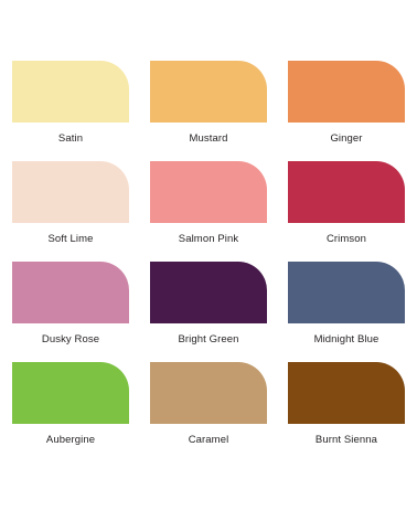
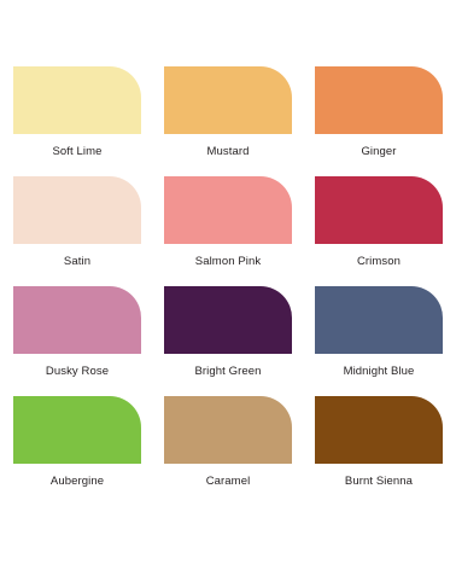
- Satin
+ Soft Lime
  Mustard
  Ginger
- Soft Lime
+ Satin
  Salmon Pink
  Crimson
  Dusky Rose
  Bright Green
  Midnight Blue
  Aubergine
  Caramel
  Burnt Sienna
